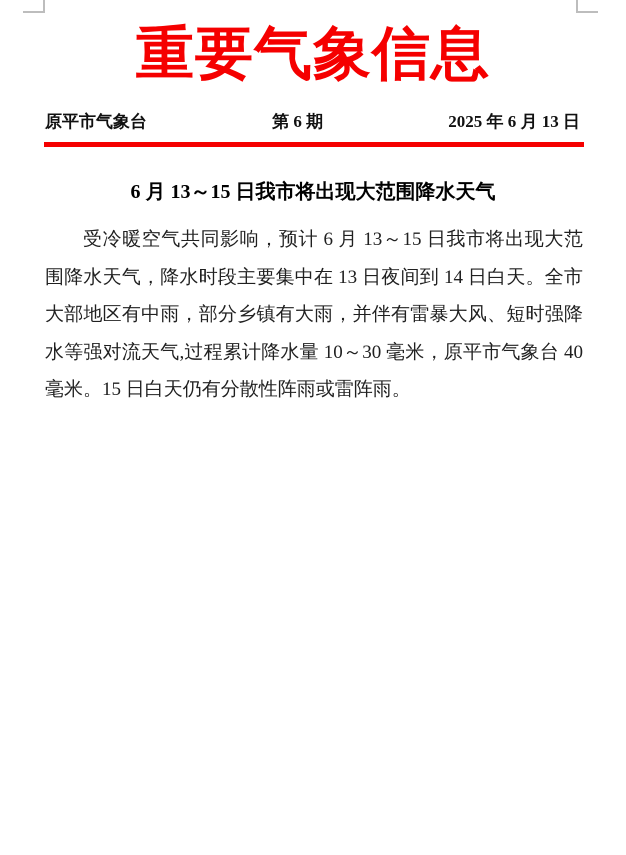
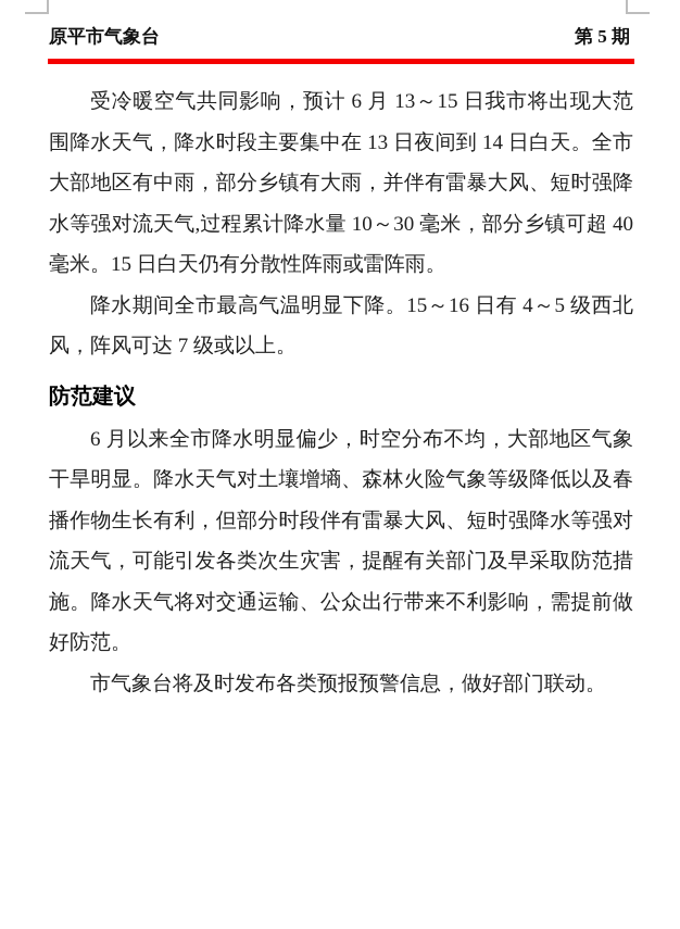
- 重要气象信息
  原平市气象台
- 第 6 期
+ 第 5 期
- 2025 年 6 月 13 日
- 6 月 13～15 日我市将出现大范围降水天气
- 受冷暖空气共同影响，预计 6 月 13～15 日我市将出现大范围降水天气，降水时段主要集中在 13 日夜间到 14 日白天。全市大部地区有中雨，部分乡镇有大雨，并伴有雷暴大风、短时强降水等强对流天气,过程累计降水量 10～30 毫米，原平市气象台 40 毫米。15 日白天仍有分散性阵雨或雷阵雨。
+ 受冷暖空气共同影响，预计 6 月 13～15 日我市将出现大范围降水天气，降水时段主要集中在 13 日夜间到 14 日白天。全市大部地区有中雨，部分乡镇有大雨，并伴有雷暴大风、短时强降水等强对流天气,过程累计降水量 10～30 毫米，部分乡镇可超 40 毫米。15 日白天仍有分散性阵雨或雷阵雨。
+ 降水期间全市最高气温明显下降。15～16 日有 4～5 级西北风，阵风可达 7 级或以上。
+ 防范建议
+ 6 月以来全市降水明显偏少，时空分布不均，大部地区气象干旱明显。降水天气对土壤增墒、森林火险气象等级降低以及春播作物生长有利，但部分时段伴有雷暴大风、短时强降水等强对流天气，可能引发各类次生灾害，提醒有关部门及早采取防范措施。降水天气将对交通运输、公众出行带来不利影响，需提前做好防范。
+ 市气象台将及时发布各类预报预警信息，做好部门联动。
